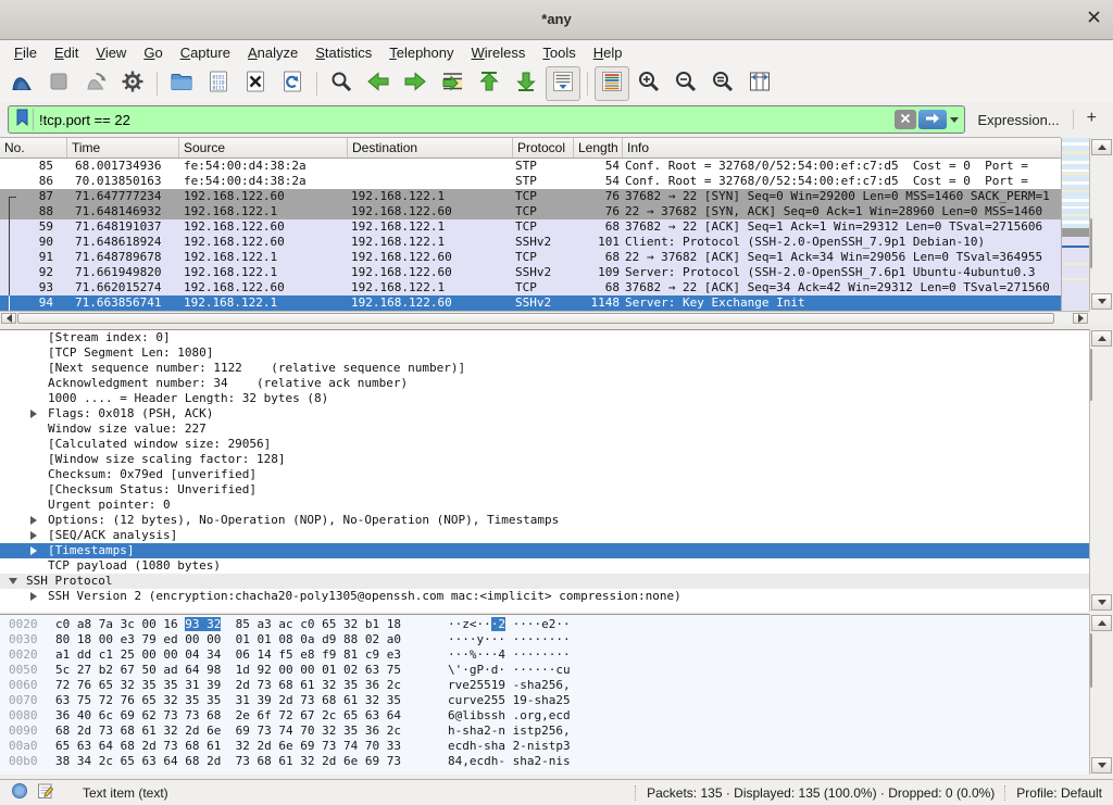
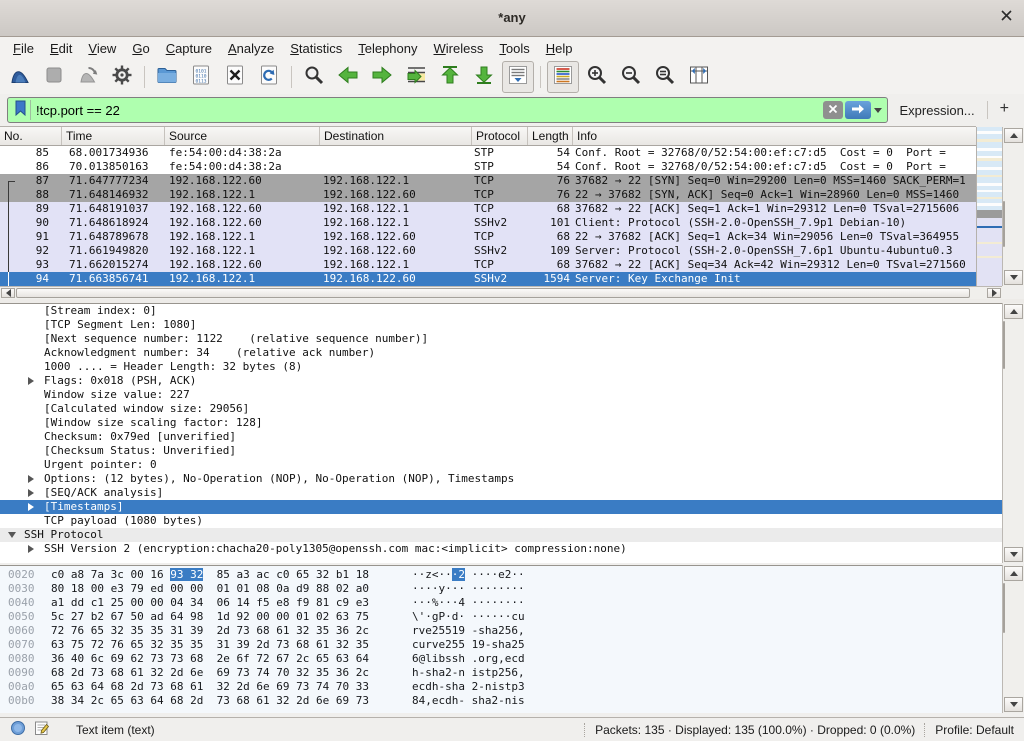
  *any
  File
  Edit
  View
  Go
  Capture
  Analyze
  Statistics
  Telephony
  Wireless
  Tools
  Help
  !tcp.port == 22
  Expression...
  +
  No.
  Time
  Source
  Destination
  Protocol
  Length
  Info
  85
  68.001734936
  fe:54:00:d4:38:2a
  STP
  54
  Conf. Root = 32768/0/52:54:00:ef:c7:d5 Cost = 0 Port =
  86
  70.013850163
  fe:54:00:d4:38:2a
  STP
  54
  Conf. Root = 32768/0/52:54:00:ef:c7:d5 Cost = 0 Port =
  87
  71.647777234
  192.168.122.60
  192.168.122.1
  TCP
  76
  37682 → 22 [SYN] Seq=0 Win=29200 Len=0 MSS=1460 SACK_PERM=1
  88
  71.648146932
  192.168.122.1
  192.168.122.60
  TCP
  76
  22 → 37682 [SYN, ACK] Seq=0 Ack=1 Win=28960 Len=0 MSS=1460
- 59
+ 89
  71.648191037
  192.168.122.60
  192.168.122.1
  TCP
  68
  37682 → 22 [ACK] Seq=1 Ack=1 Win=29312 Len=0 TSval=2715606
  90
  71.648618924
  192.168.122.60
  192.168.122.1
  SSHv2
  101
  Client: Protocol (SSH-2.0-OpenSSH_7.9p1 Debian-10)
  91
  71.648789678
  192.168.122.1
  192.168.122.60
  TCP
  68
  22 → 37682 [ACK] Seq=1 Ack=34 Win=29056 Len=0 TSval=364955
  92
  71.661949820
  192.168.122.1
  192.168.122.60
  SSHv2
  109
  Server: Protocol (SSH-2.0-OpenSSH_7.6p1 Ubuntu-4ubuntu0.3
  93
  71.662015274
  192.168.122.60
  192.168.122.1
  TCP
  68
  37682 → 22 [ACK] Seq=34 Ack=42 Win=29312 Len=0 TSval=271560
  94
  71.663856741
  192.168.122.1
  192.168.122.60
  SSHv2
- 1148
+ 1594
  Server: Key Exchange Init
  [Stream index: 0]
  [TCP Segment Len: 1080]
  [Next sequence number: 1122 (relative sequence number)]
  Acknowledgment number: 34 (relative ack number)
  1000 .... = Header Length: 32 bytes (8)
  Flags: 0x018 (PSH, ACK)
  Window size value: 227
  [Calculated window size: 29056]
  [Window size scaling factor: 128]
  Checksum: 0x79ed [unverified]
  [Checksum Status: Unverified]
  Urgent pointer: 0
  Options: (12 bytes), No-Operation (NOP), No-Operation (NOP), Timestamps
  [SEQ/ACK analysis]
  [Timestamps]
  TCP payload (1080 bytes)
  SSH Protocol
  SSH Version 2 (encryption:chacha20-poly1305@openssh.com mac:<implicit> compression:none)
  0020 c0 a8 7a 3c 00 16 93 32 85 a3 ac c0 65 32 b1 18 ··z<···2 ····e2··
  0030 80 18 00 e3 79 ed 00 00 01 01 08 0a d9 88 02 a0 ····y··· ········
- 0020 a1 dd c1 25 00 00 04 34 06 14 f5 e8 f9 81 c9 e3 ···%···4 ········
+ 0040 a1 dd c1 25 00 00 04 34 06 14 f5 e8 f9 81 c9 e3 ···%···4 ········
  0050 5c 27 b2 67 50 ad 64 98 1d 92 00 00 01 02 63 75 \'·gP·d· ······cu
  0060 72 76 65 32 35 35 31 39 2d 73 68 61 32 35 36 2c rve25519 -sha256,
  0070 63 75 72 76 65 32 35 35 31 39 2d 73 68 61 32 35 curve255 19-sha25
  0080 36 40 6c 69 62 73 73 68 2e 6f 72 67 2c 65 63 64 6@libssh .org,ecd
  0090 68 2d 73 68 61 32 2d 6e 69 73 74 70 32 35 36 2c h-sha2-n istp256,
  00a0 65 63 64 68 2d 73 68 61 32 2d 6e 69 73 74 70 33 ecdh-sha 2-nistp3
  00b0 38 34 2c 65 63 64 68 2d 73 68 61 32 2d 6e 69 73 84,ecdh- sha2-nis
  Text item (text)
  Packets: 135 · Displayed: 135 (100.0%) · Dropped: 0 (0.0%)
  Profile: Default
